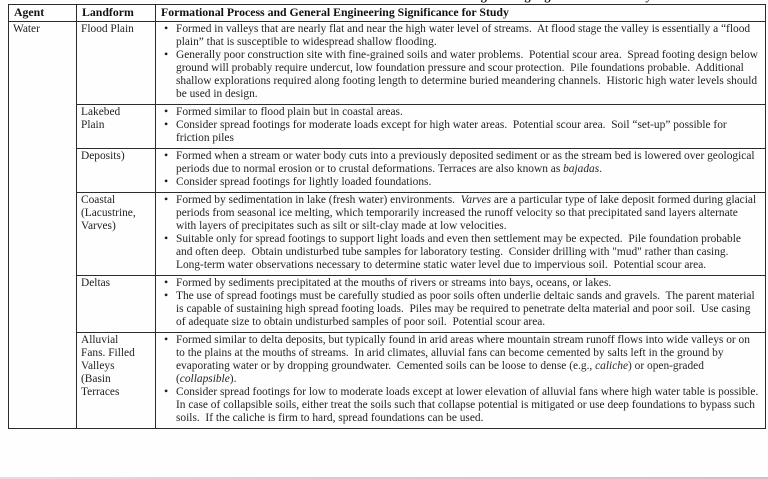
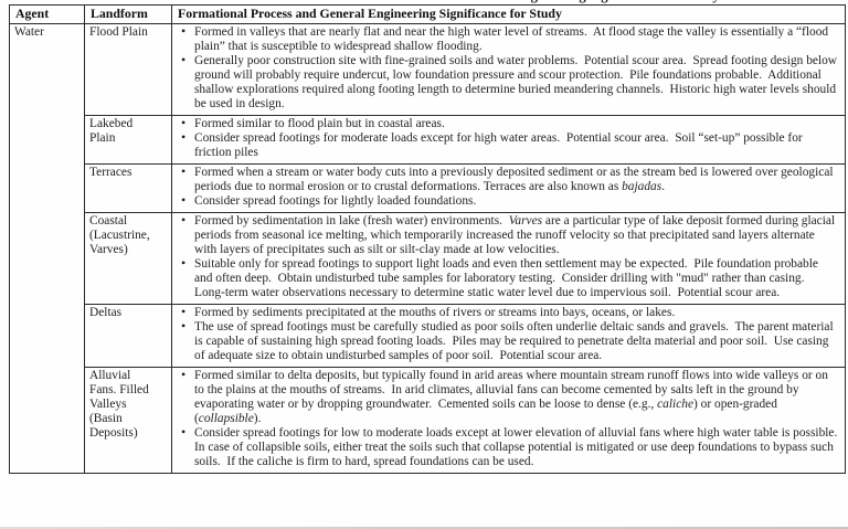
  Agent	Landform	Formational Process and General Engineering Significance for Study
  Water	Flood Plain	Formed in valleys that are nearly flat and near the high water level of streams. At flood stage the valley is essentially a “flood plain” that is susceptible to widespread shallow flooding.Generally poor construction site with fine-grained soils and water problems. Potential scour area. Spread footing design below ground will probably require undercut, low foundation pressure and scour protection. Pile foundations probable. Additional shallow explorations required along footing length to determine buried meandering channels. Historic high water levels should be used in design.
  LakebedPlain	Formed similar to flood plain but in coastal areas.Consider spread footings for moderate loads except for high water areas. Potential scour area. Soil “set-up” possible for friction piles
- Deposits)	Formed when a stream or water body cuts into a previously deposited sediment or as the stream bed is lowered over geological periods due to normal erosion or to crustal deformations. Terraces are also known as bajadas.Consider spread footings for lightly loaded foundations.
+ Terraces	Formed when a stream or water body cuts into a previously deposited sediment or as the stream bed is lowered over geological periods due to normal erosion or to crustal deformations. Terraces are also known as bajadas.Consider spread footings for lightly loaded foundations.
  Coastal(Lacustrine,Varves)	Formed by sedimentation in lake (fresh water) environments. Varves are a particular type of lake deposit formed during glacial periods from seasonal ice melting, which temporarily increased the runoff velocity so that precipitated sand layers alternate with layers of precipitates such as silt or silt-clay made at low velocities.Suitable only for spread footings to support light loads and even then settlement may be expected. Pile foundation probable and often deep. Obtain undisturbed tube samples for laboratory testing. Consider drilling with "mud" rather than casing. Long-term water observations necessary to determine static water level due to impervious soil. Potential scour area.
  Deltas	Formed by sediments precipitated at the mouths of rivers or streams into bays, oceans, or lakes.The use of spread footings must be carefully studied as poor soils often underlie deltaic sands and gravels. The parent material is capable of sustaining high spread footing loads. Piles may be required to penetrate delta material and poor soil. Use casing of adequate size to obtain undisturbed samples of poor soil. Potential scour area.
- AlluvialFans. FilledValleys(BasinTerraces	Formed similar to delta deposits, but typically found in arid areas where mountain stream runoff flows into wide valleys or on to the plains at the mouths of streams. In arid climates, alluvial fans can become cemented by salts left in the ground by evaporating water or by dropping groundwater. Cemented soils can be loose to dense (e.g., caliche) or open-graded (collapsible).Consider spread footings for low to moderate loads except at lower elevation of alluvial fans where high water table is possible. In case of collapsible soils, either treat the soils such that collapse potential is mitigated or use deep foundations to bypass such soils. If the caliche is firm to hard, spread foundations can be used.
+ AlluvialFans. FilledValleys(BasinDeposits)	Formed similar to delta deposits, but typically found in arid areas where mountain stream runoff flows into wide valleys or on to the plains at the mouths of streams. In arid climates, alluvial fans can become cemented by salts left in the ground by evaporating water or by dropping groundwater. Cemented soils can be loose to dense (e.g., caliche) or open-graded (collapsible).Consider spread footings for low to moderate loads except at lower elevation of alluvial fans where high water table is possible. In case of collapsible soils, either treat the soils such that collapse potential is mitigated or use deep foundations to bypass such soils. If the caliche is firm to hard, spread foundations can be used.
